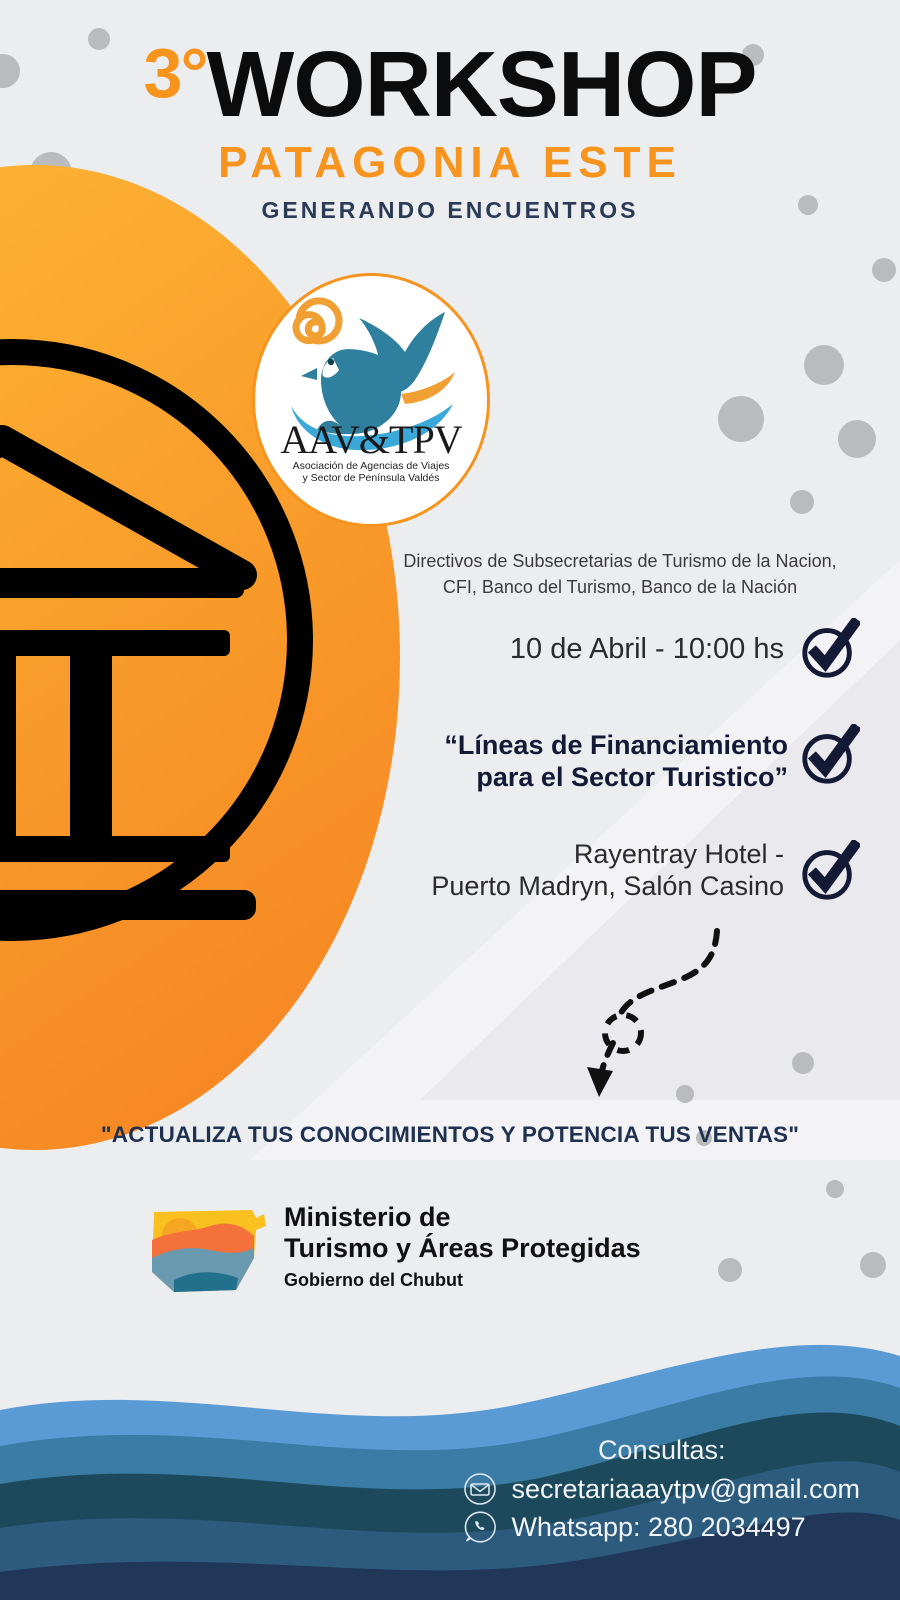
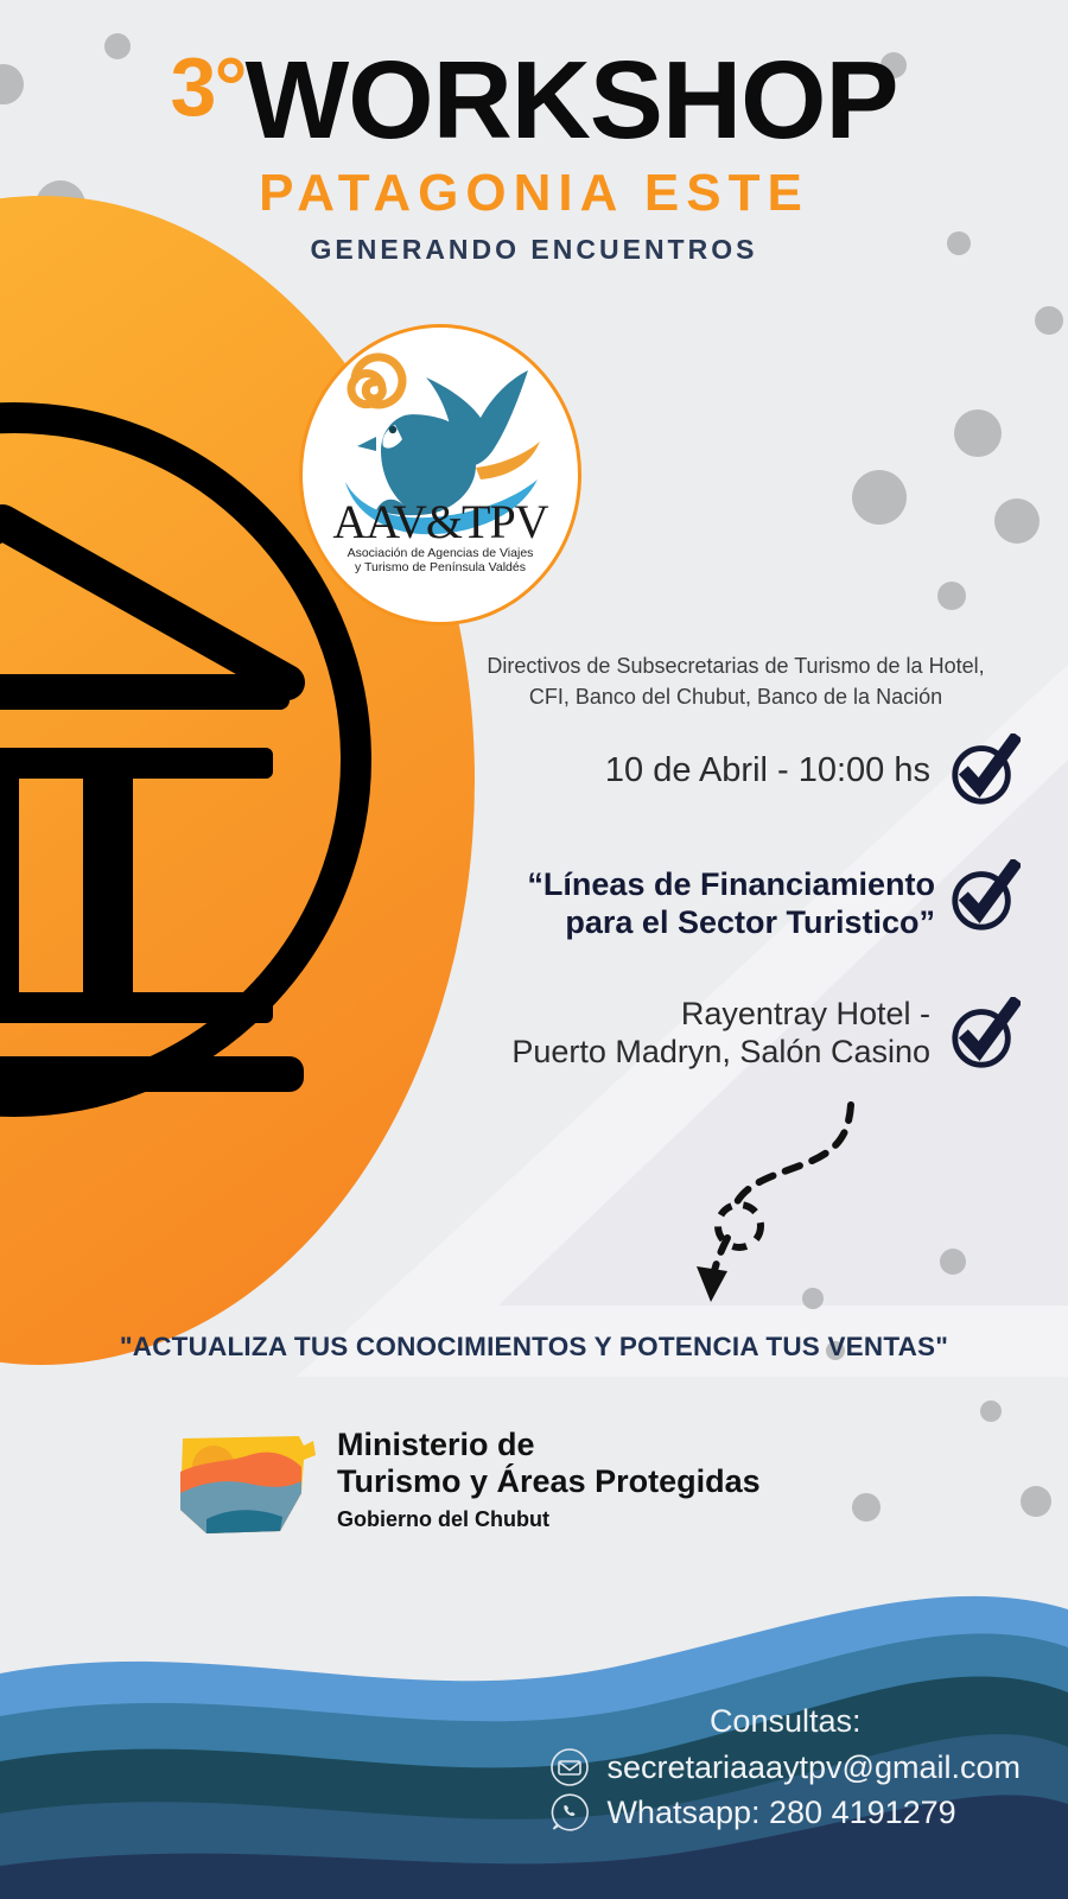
  3°
  WORKSHOP
  PATAGONIA ESTE
  GENERANDO ENCUENTROS
  AAV&TPV
  Asociación de Agencias de Viajes
- y Sector de Península Valdés
+ y Turismo de Península Valdés
- Directivos de Subsecretarias de Turismo de la Nacion,
+ Directivos de Subsecretarias de Turismo de la Hotel,
- CFI, Banco del Turismo, Banco de la Nación
+ CFI, Banco del Chubut, Banco de la Nación
  10 de Abril - 10:00 hs
  “Líneas de Financiamiento
  para el Sector Turistico”
  Rayentray Hotel -
  Puerto Madryn, Salón Casino
  "ACTUALIZA TUS CONOCIMIENTOS Y POTENCIA TUS VENTAS"
  Ministerio de
  Turismo y Áreas Protegidas
  Gobierno del Chubut
  Consultas:
  secretariaaaytpv@gmail.com
- Whatsapp: 280 2034497
+ Whatsapp: 280 4191279
